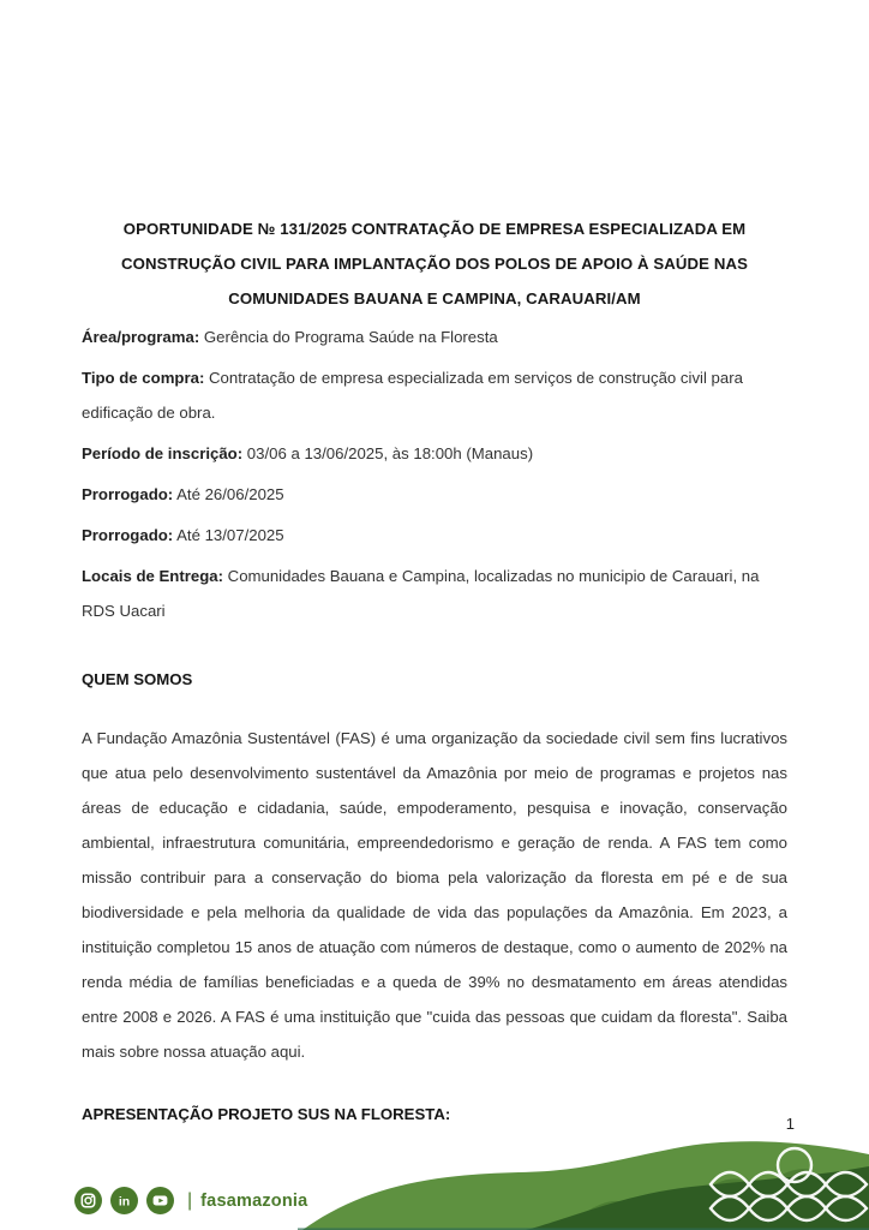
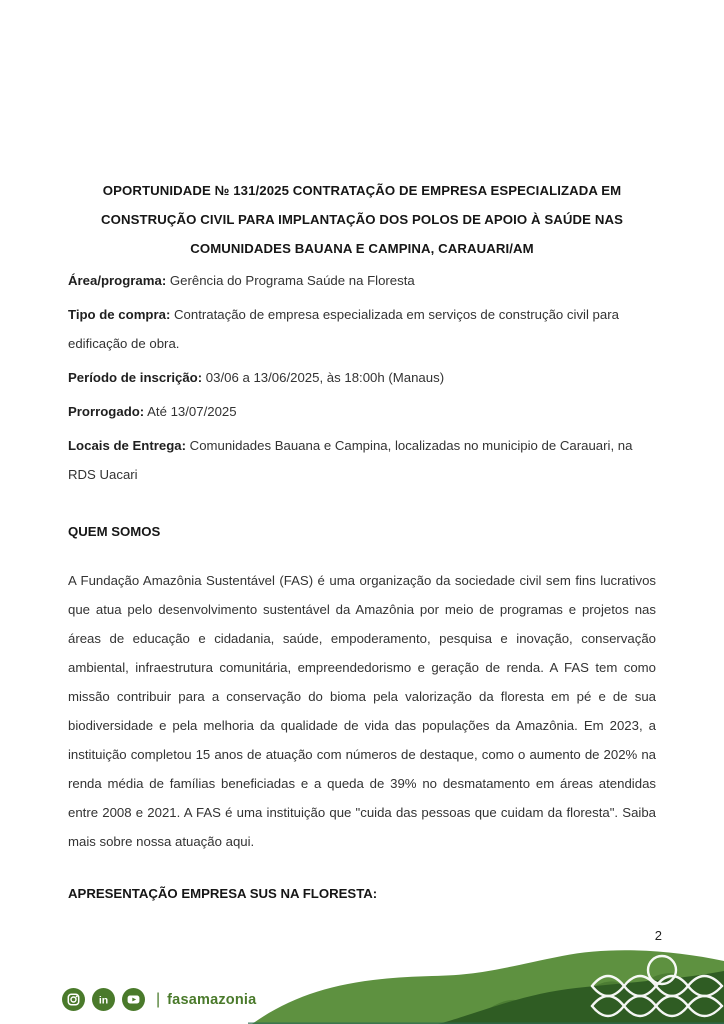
  OPORTUNIDADE № 131/2025 CONTRATAÇÃO DE EMPRESA ESPECIALIZADA EM CONSTRUÇÃO CIVIL PARA IMPLANTAÇÃO DOS POLOS DE APOIO À SAÚDE NAS COMUNIDADES BAUANA E CAMPINA, CARAUARI/AM
  Área/programa: Gerência do Programa Saúde na Floresta
  Tipo de compra: Contratação de empresa especializada em serviços de construção civil para edificação de obra.
  Período de inscrição: 03/06 a 13/06/2025, às 18:00h (Manaus)
- Prorrogado: Até 26/06/2025
  Prorrogado: Até 13/07/2025
  Locais de Entrega: Comunidades Bauana e Campina, localizadas no municipio de Carauari, na RDS Uacari
  QUEM SOMOS
- A Fundação Amazônia Sustentável (FAS) é uma organização da sociedade civil sem fins lucrativos que atua pelo desenvolvimento sustentável da Amazônia por meio de programas e projetos nas áreas de educação e cidadania, saúde, empoderamento, pesquisa e inovação, conservação ambiental, infraestrutura comunitária, empreendedorismo e geração de renda. A FAS tem como missão contribuir para a conservação do bioma pela valorização da floresta em pé e de sua biodiversidade e pela melhoria da qualidade de vida das populações da Amazônia. Em 2023, a instituição completou 15 anos de atuação com números de destaque, como o aumento de 202% na renda média de famílias beneficiadas e a queda de 39% no desmatamento em áreas atendidas entre 2008 e 2026. A FAS é uma instituição que "cuida das pessoas que cuidam da floresta". Saiba mais sobre nossa atuação aqui.
+ A Fundação Amazônia Sustentável (FAS) é uma organização da sociedade civil sem fins lucrativos que atua pelo desenvolvimento sustentável da Amazônia por meio de programas e projetos nas áreas de educação e cidadania, saúde, empoderamento, pesquisa e inovação, conservação ambiental, infraestrutura comunitária, empreendedorismo e geração de renda. A FAS tem como missão contribuir para a conservação do bioma pela valorização da floresta em pé e de sua biodiversidade e pela melhoria da qualidade de vida das populações da Amazônia. Em 2023, a instituição completou 15 anos de atuação com números de destaque, como o aumento de 202% na renda média de famílias beneficiadas e a queda de 39% no desmatamento em áreas atendidas entre 2008 e 2021. A FAS é uma instituição que "cuida das pessoas que cuidam da floresta". Saiba mais sobre nossa atuação aqui.
- APRESENTAÇÃO PROJETO SUS NA FLORESTA:
+ APRESENTAÇÃO EMPRESA SUS NA FLORESTA:
- 1
+ 2
  in
  |
  fasamazonia
